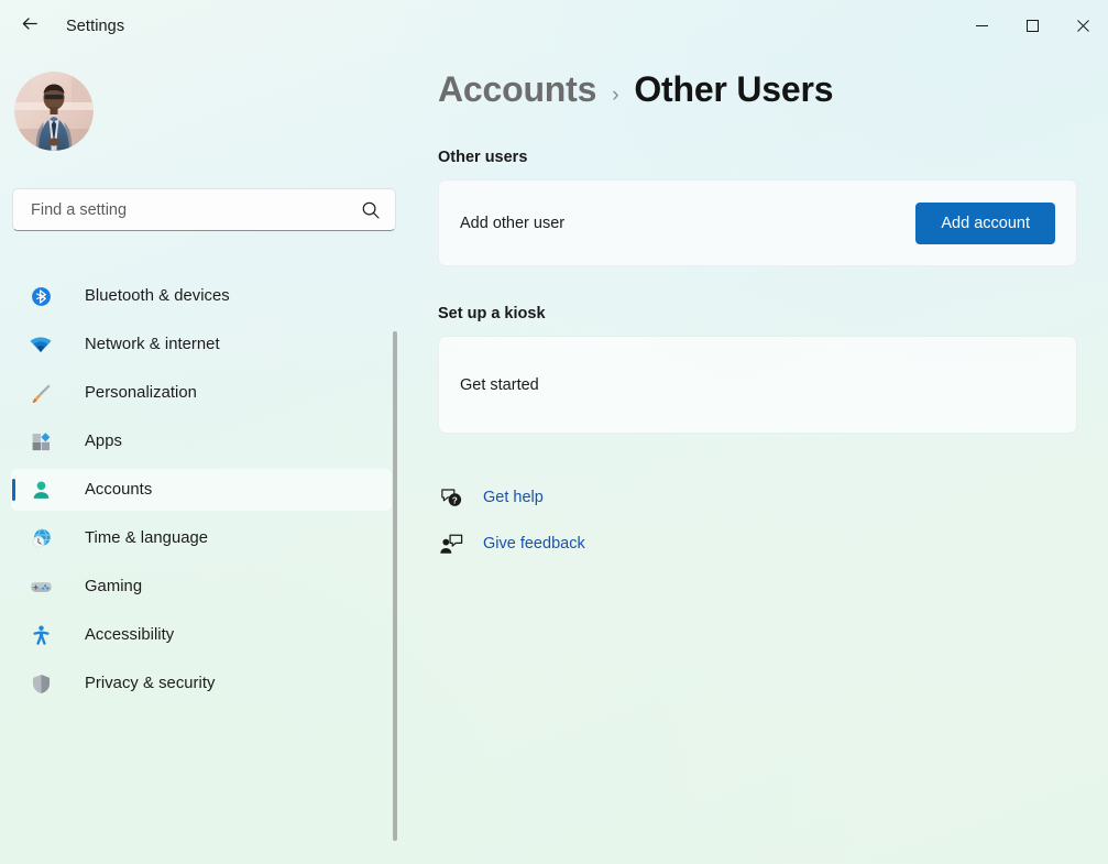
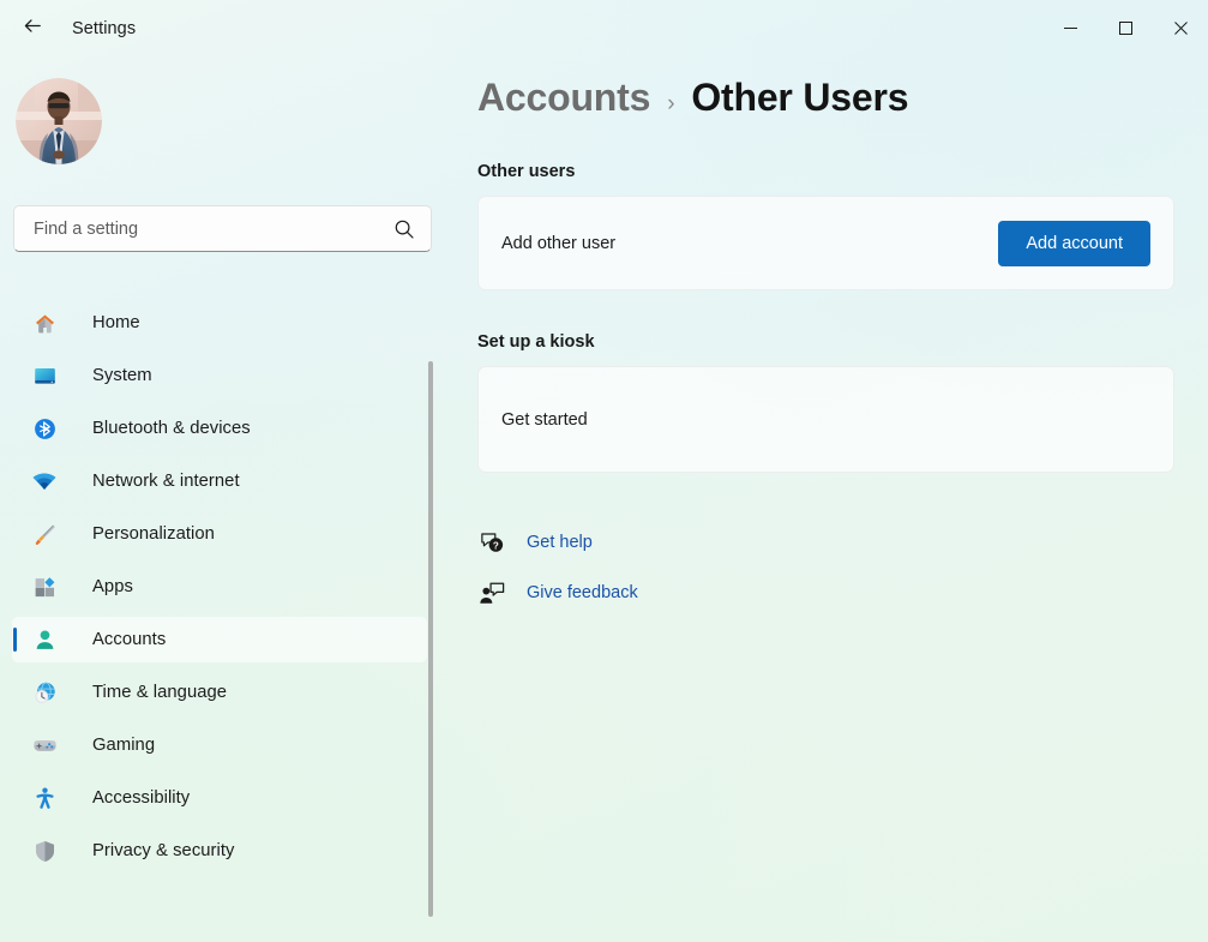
  Settings
  Find a setting
+ Home
+ System
  Bluetooth & devices
  Network & internet
  Personalization
  Apps
  Accounts
  Time & language
  Gaming
  Accessibility
  Privacy & security
  Accounts
  ›
  Other Users
  Other users
  Add other user
  Add account
  Set up a kiosk
  Get started
  ?
  Get help
  Give feedback
